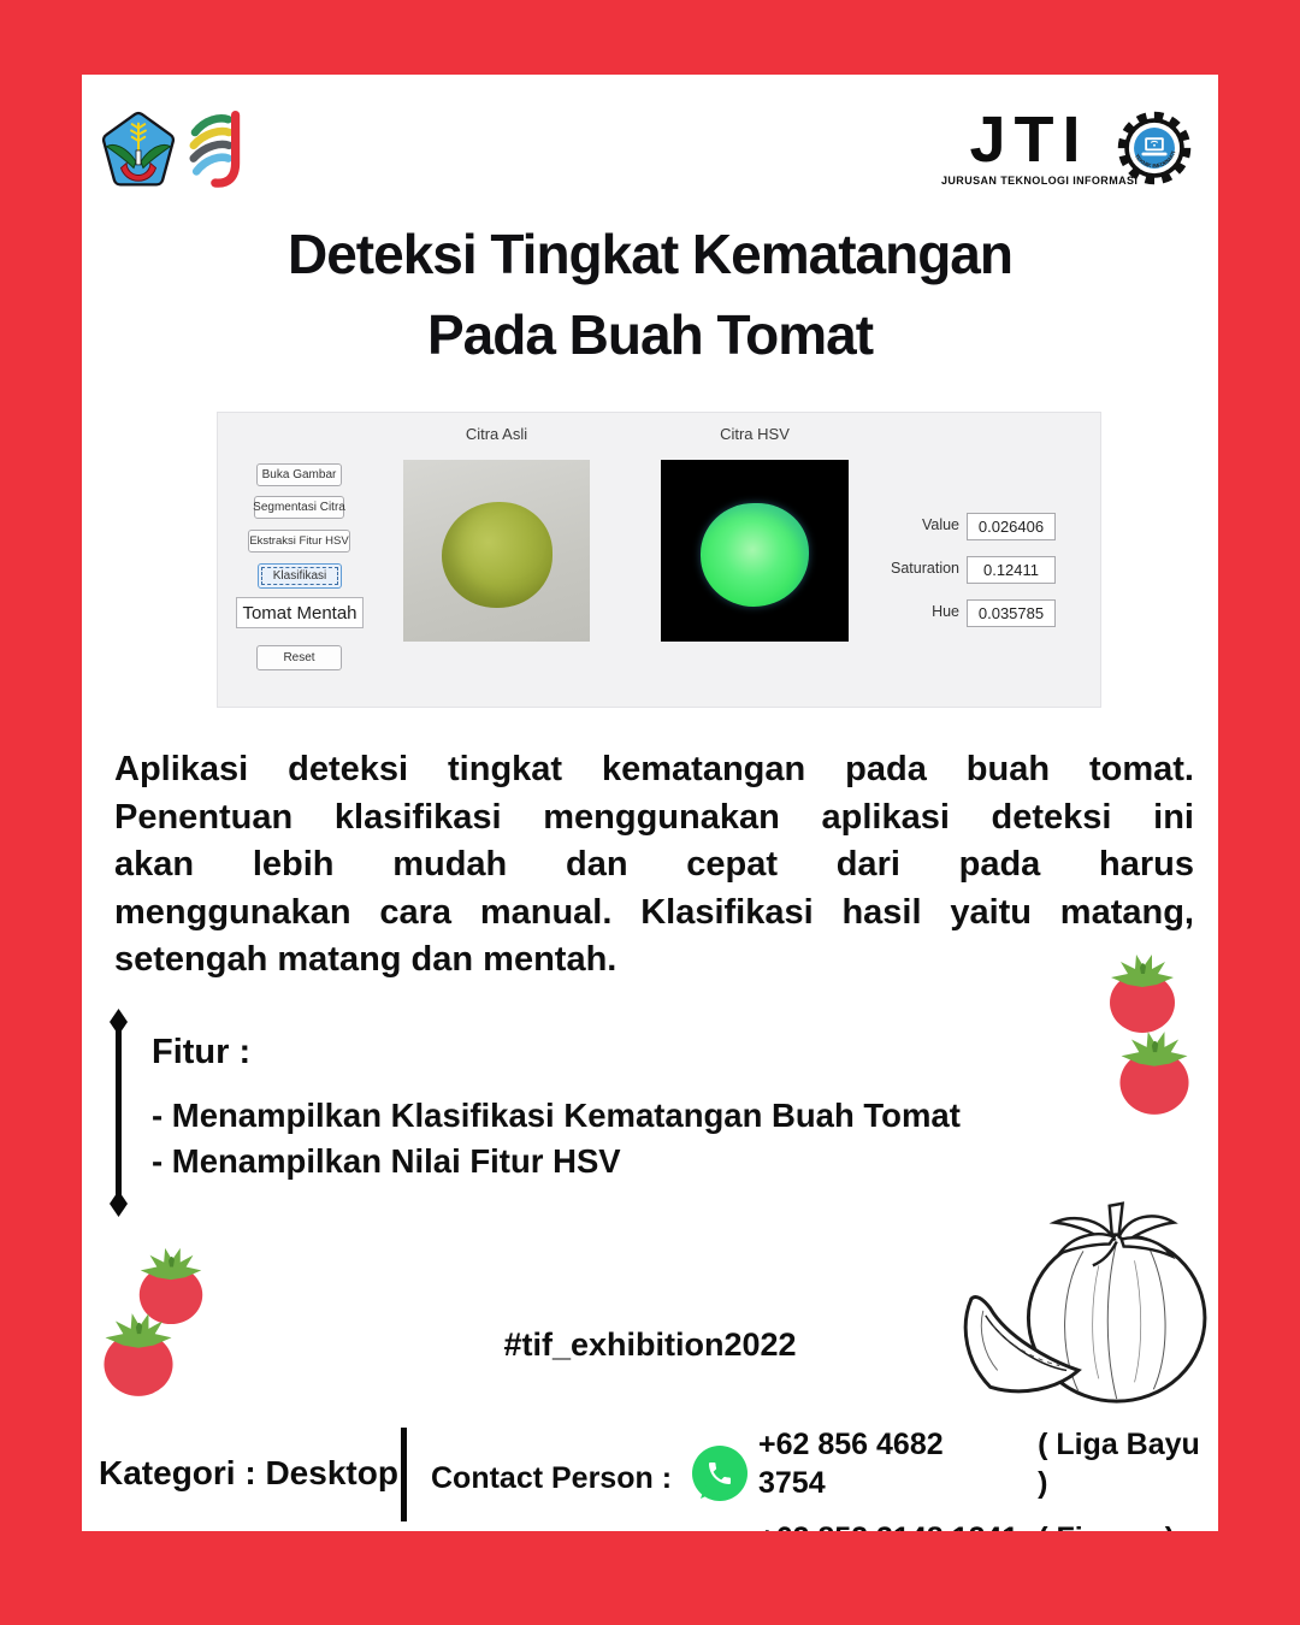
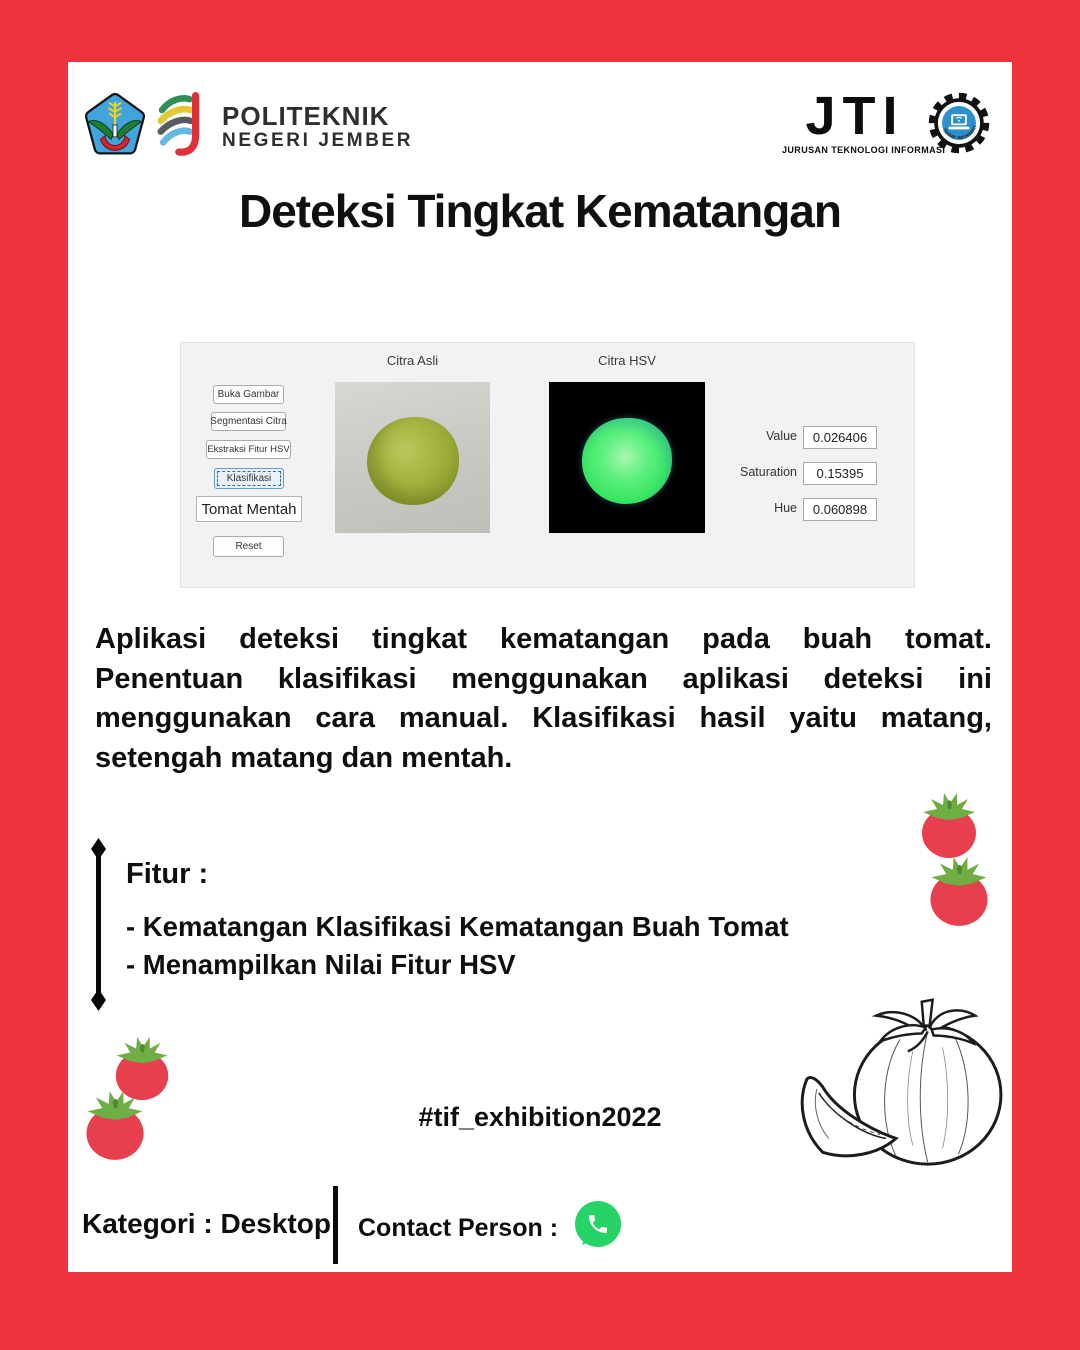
+ POLITEKNIK
+ NEGERI JEMBER
  JTI
  JURUSAN TEKNOLOGI INFORM
  Deteksi Tingkat Kematangan
- Pada Buah Tomat
  Buka Gambar
  Segmentasi Citra
  Ekstraksi Fitur HSV
  Klasifikasi
  Tomat Mentah
  Reset
  Citra Asli
  Citra HSV
  Value
  0.026406
  Saturation
- 0.12411
+ 0.15395
  Hue
- 0.035785
+ 0.060898
  Aplikasi deteksi tingkat kematangan pada buah tomat.
  Penentuan klasifikasi menggunakan aplikasi deteksi ini
- akan lebih mudah dan cepat dari pada harus
  menggunakan cara manual. Klasifikasi hasil yaitu matang,
  setengah matang dan mentah.
  Fitur :
- - Menampilkan Klasifikasi Kematangan Buah Tomat
+ - Kematangan Klasifikasi Kematangan Buah Tomat
  - Menampilkan Nilai Fitur HSV
  #tif_exhibition2022
  Kategori : Desktop
  Contact Person :
- +62 856 4682 3754
- ( Liga Bayu )
